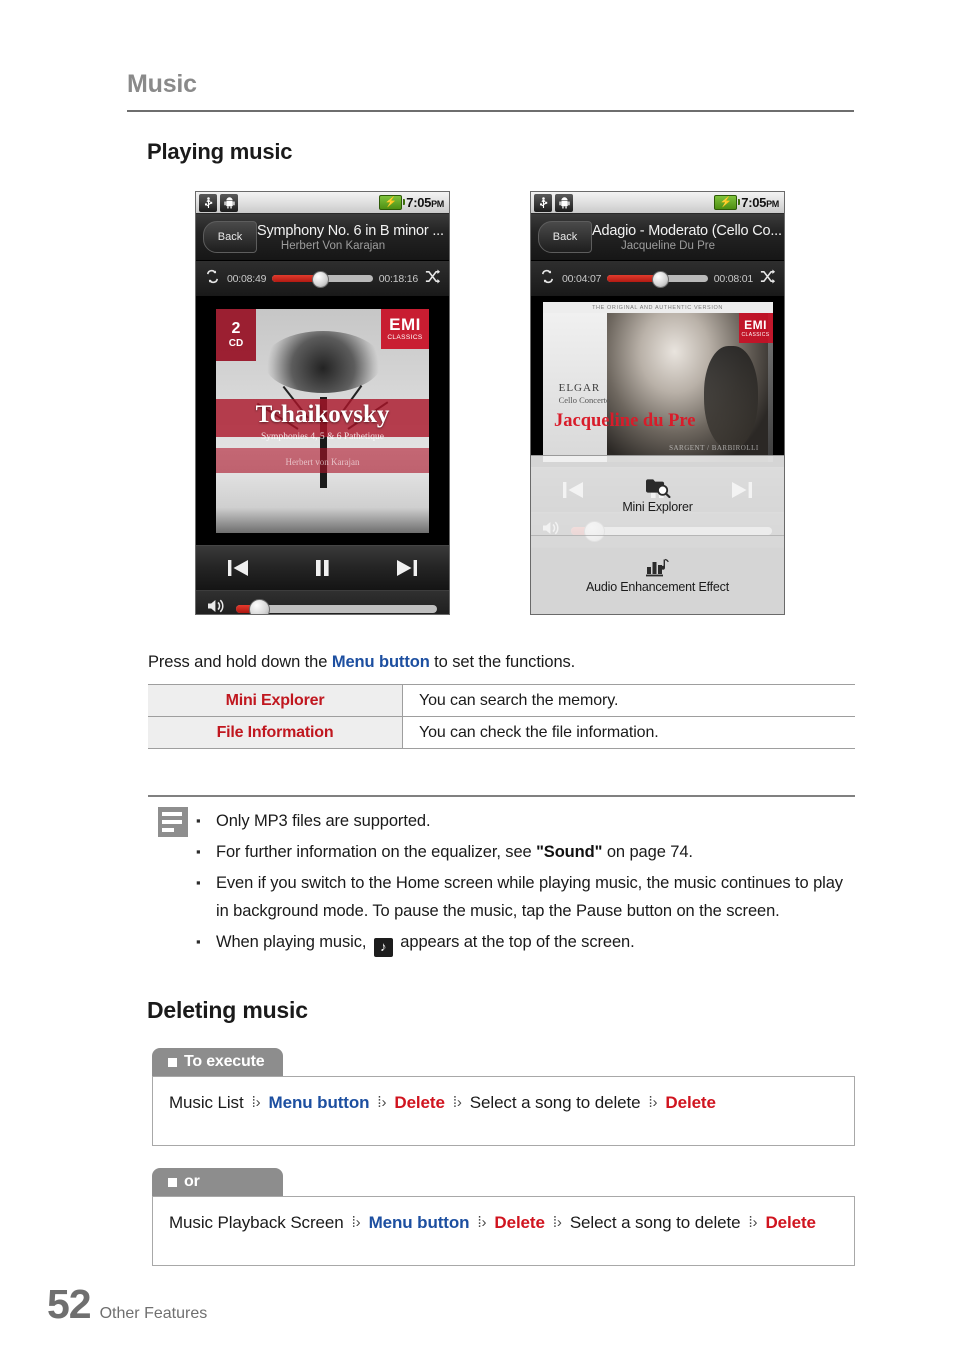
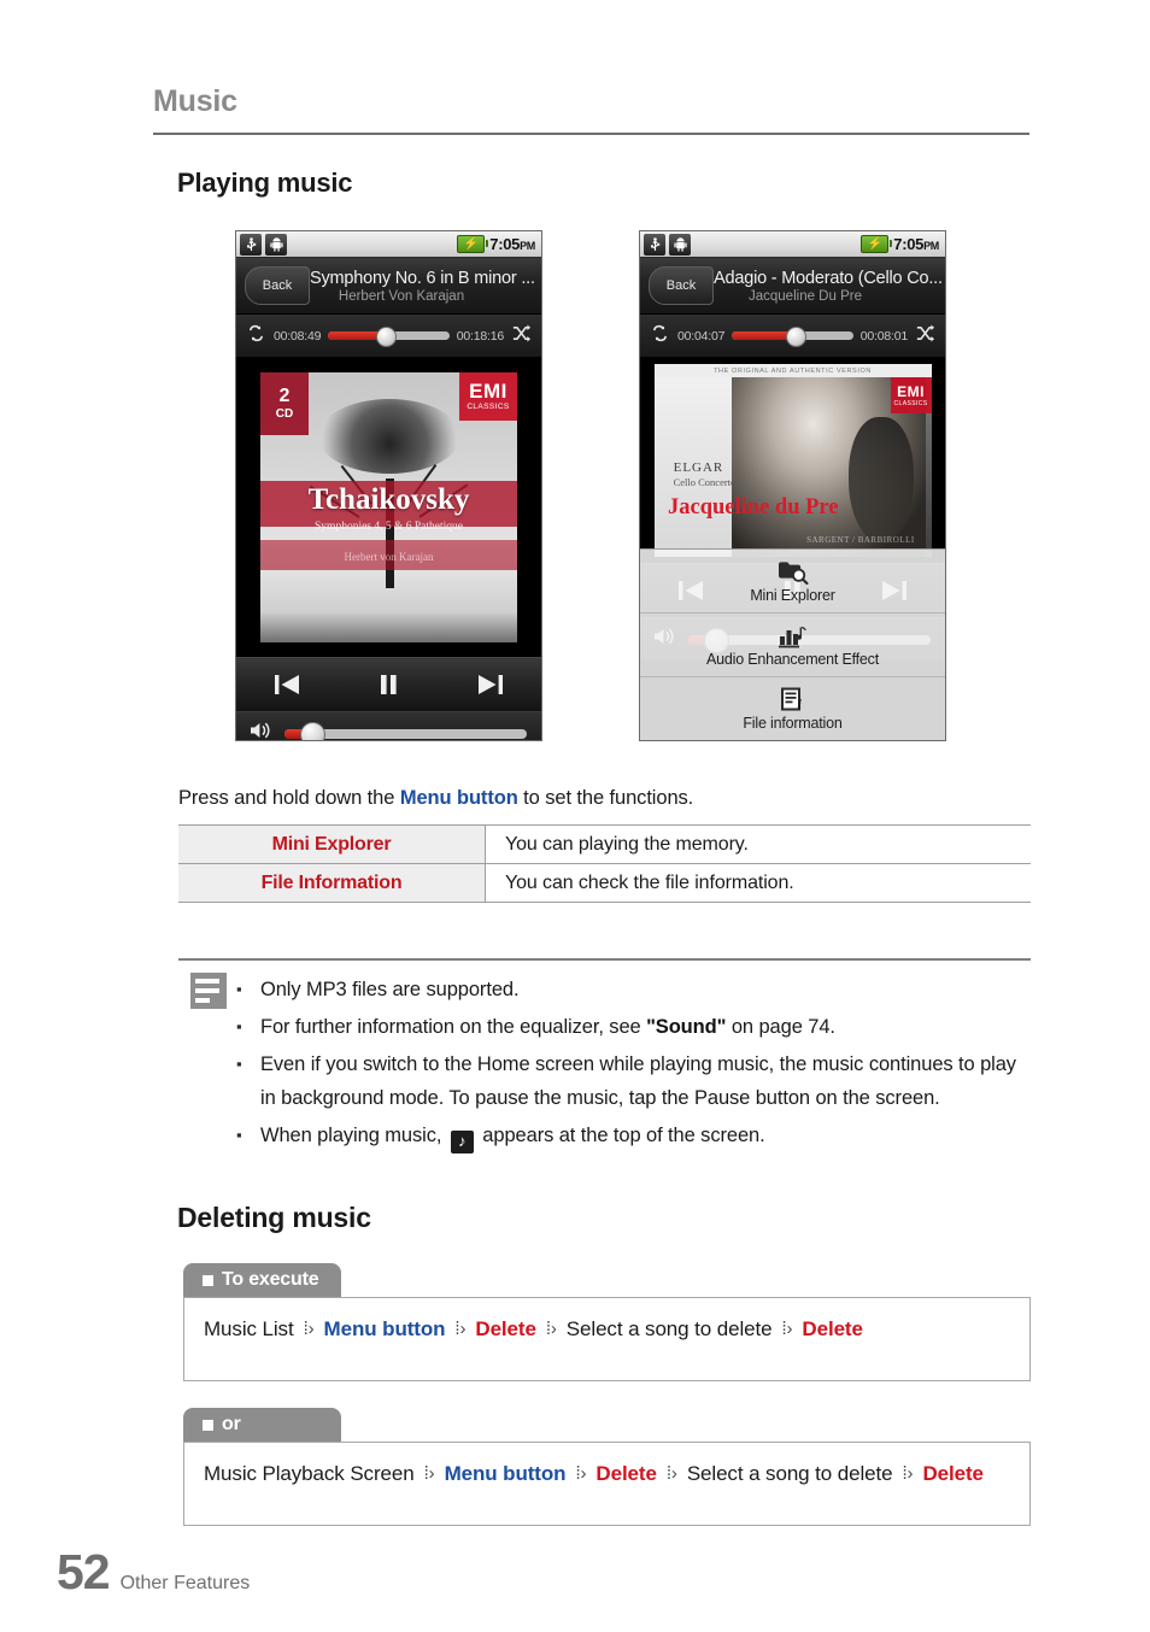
  Music
  Playing music
  ⚡
  7:05PM
  Back
  Symphony No. 6 in B minor ...
  Herbert Von Karajan
  00:08:49
  00:18:16
  2
  CD
  EMI
  Tchaikovsky
  Symphonies 4, 5 & 6 Pathetique
  Herbert von Karajan
  ⚡
  7:05PM
  Back
  Adagio - Moderato (Cello Co...
  Jacqueline Du Pre
  00:04:07
  00:08:01
  EMI
  ELGAR
  Cello Concerto
  Jacqueline du Pre
  SARGENT / BARBIROLLI
  Mini Explorer
  Audio Enhancement Effect
+ i
+ File information
  Press and hold down the Menu button to set the functions.
- Mini Explorer	You can search the memory.
+ Mini Explorer	You can playing the memory.
  File Information	You can check the file information.
  Only MP3 files are supported.
  For further information on the equalizer, see "Sound" on page 74.
  Even if you switch to the Home screen while playing music, the music continues to play in background mode. To pause the music, tap the Pause button on the screen.
  When playing music, ♪ appears at the top of the screen.
  Deleting music
  To execute
  Music List ⁞› Menu button ⁞› Delete ⁞› Select a song to delete ⁞› Delete
  or
  Music Playback Screen ⁞› Menu button ⁞› Delete ⁞› Select a song to delete ⁞› Delete
  52
  Other Features
